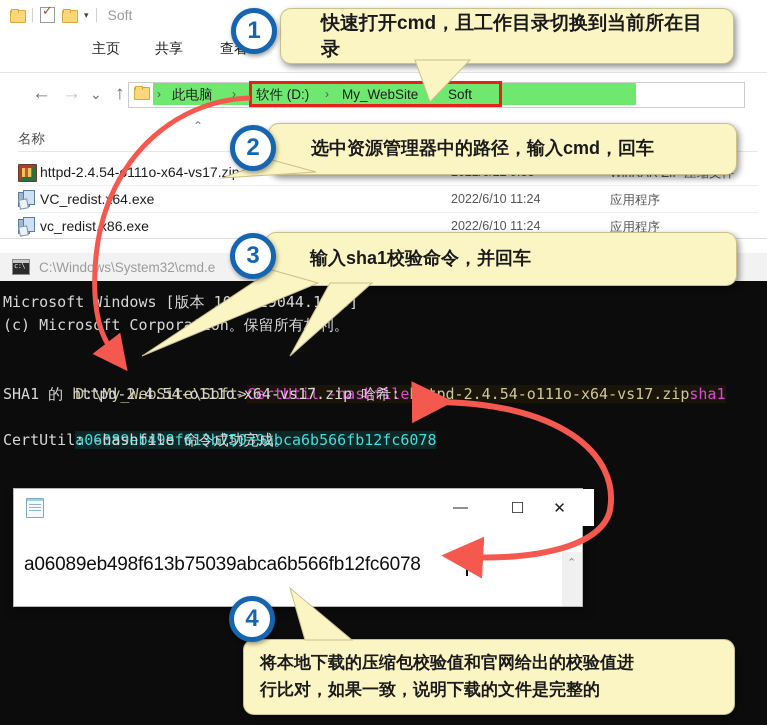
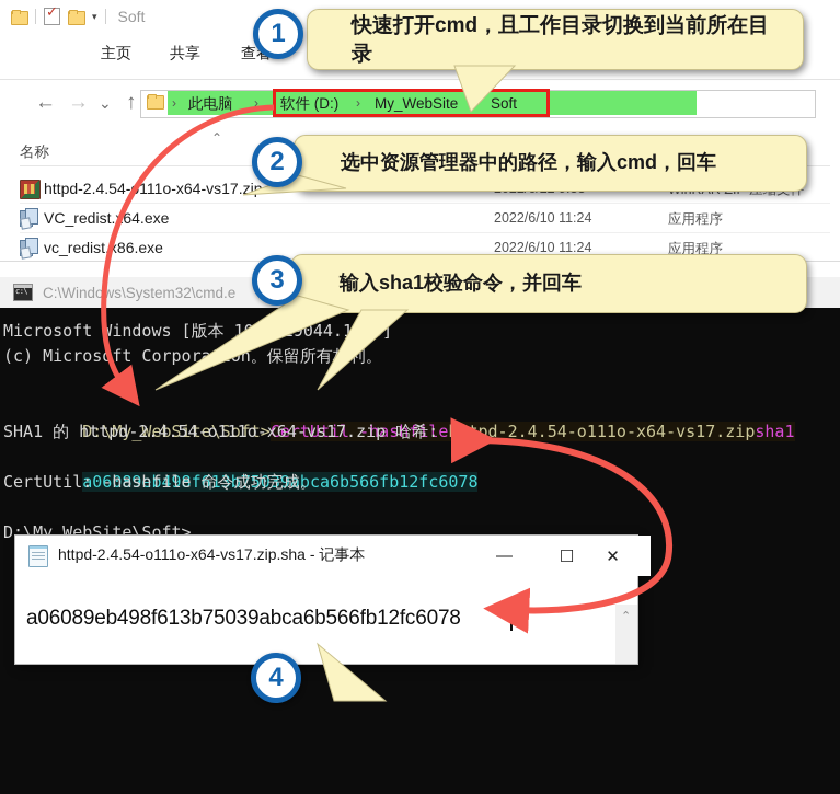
  ▾
  Soft
  主页
  共享
  ←
  →
  ⌄
  ↑
  ›
  此电脑
  ›
  软件 (D:)
  ›
  My_WebSite
  Soft
  ⌃
  名称
  httpd-2.4.54-111o-x64-vs17.zip
  VC_redist.64.exe
  2022/6/10 11:24
  应用程序
  vc_redist.86.exe
  2022/6/10 11:24
  应用程序
  C:\Windows\System32\cmd.e
  Microsoftindows [版本 1044.1]
  (c) Microsft Corporn。保留所有利。
  D:\My_WebSite\Soft>CertUtil -hashfilehttpd-2.4.54-o111o-x64-vs17.zipsha1
  SHA1 的 httpd-2.4.54-o111o-x64-vs17.zip 哈希:
  a06089eb498f613b75039abca6b566fb12fc6078
  CertUtil: -hashfile 命令成功完成。
+ D:\My_WebSite\Soft>
+ httpd-2.4.54-o111o-x64-vs17.zip.sha - 记事本
  —
  ☐
  ✕
  a06089eb498f613b75039abca6b566fb12fc6078
  ⌃
  快速打开cmd，且工作目录切换到当前所在目录
  1
  选中资源管理器中的路径，输入cmd，回车
  2
  输入sha1校验命令，并回车
  3
- 将本地下载的压缩包校验值和官网给出的校验值进
- 行比对，如果一致，说明下载的文件是完整的
  4
